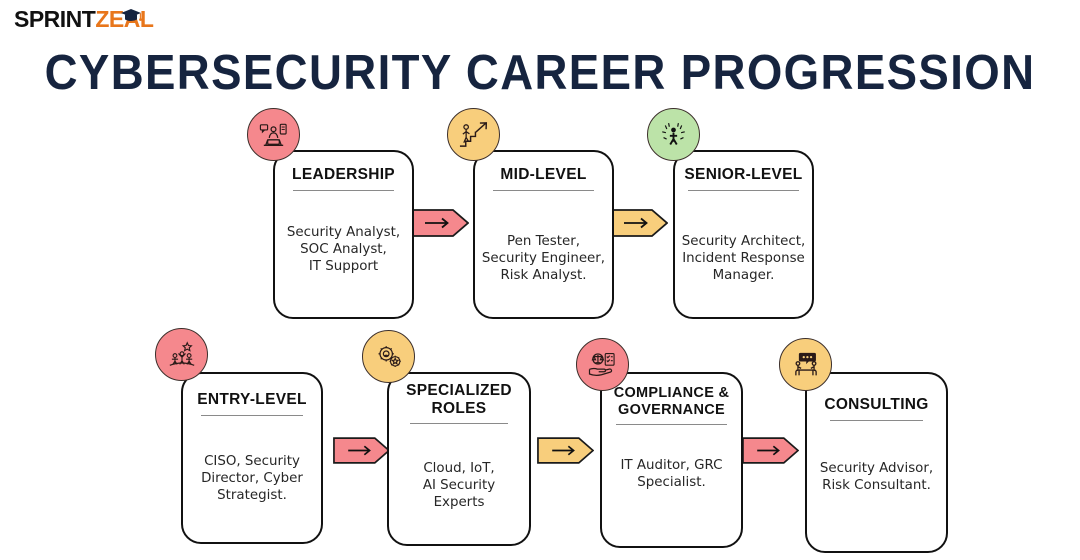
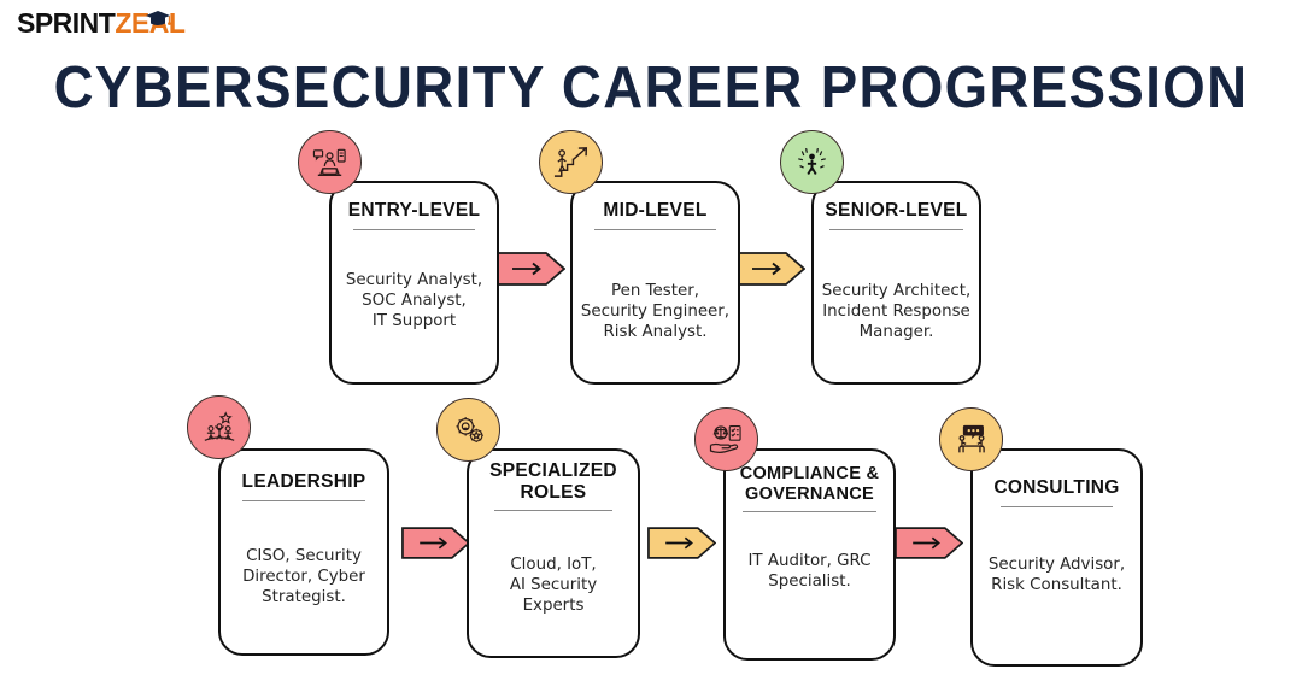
  SPRINTZEL
  CYBERSECURITY CAREER PROGRESSION
- LEADERSHIP
+ ENTRY-LEVEL
  Security Analyst,
  SOC Analyst,
  IT Support
  MID-LEVEL
  Pen Tester,
  Security Engineer,
  Risk Analyst.
  SENIOR-LEVEL
  Security Architect,
  Incident Response
  Manager.
- ENTRY-LEVEL
+ LEADERSHIP
  CISO, Security
  Director, Cyber
  Strategist.
  SPECIALIZED
  ROLES
  Cloud, IoT,
  AI Security
  Experts
  COMPLIANCE &
  GOVERNANCE
  IT Auditor, GRC
  Specialist.
  CONSULTING
  Security Advisor,
  Risk Consultant.
